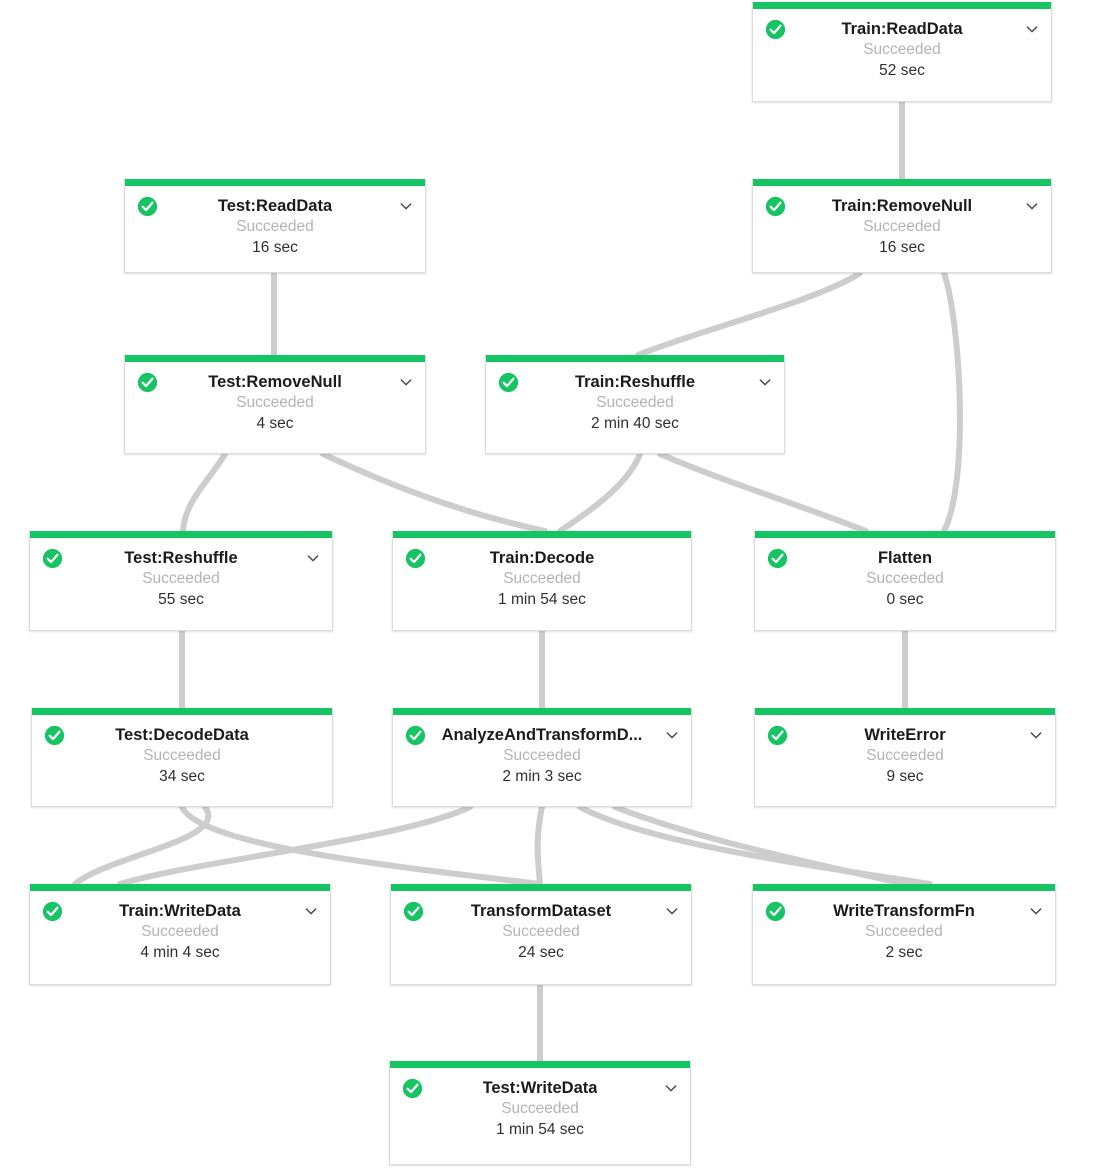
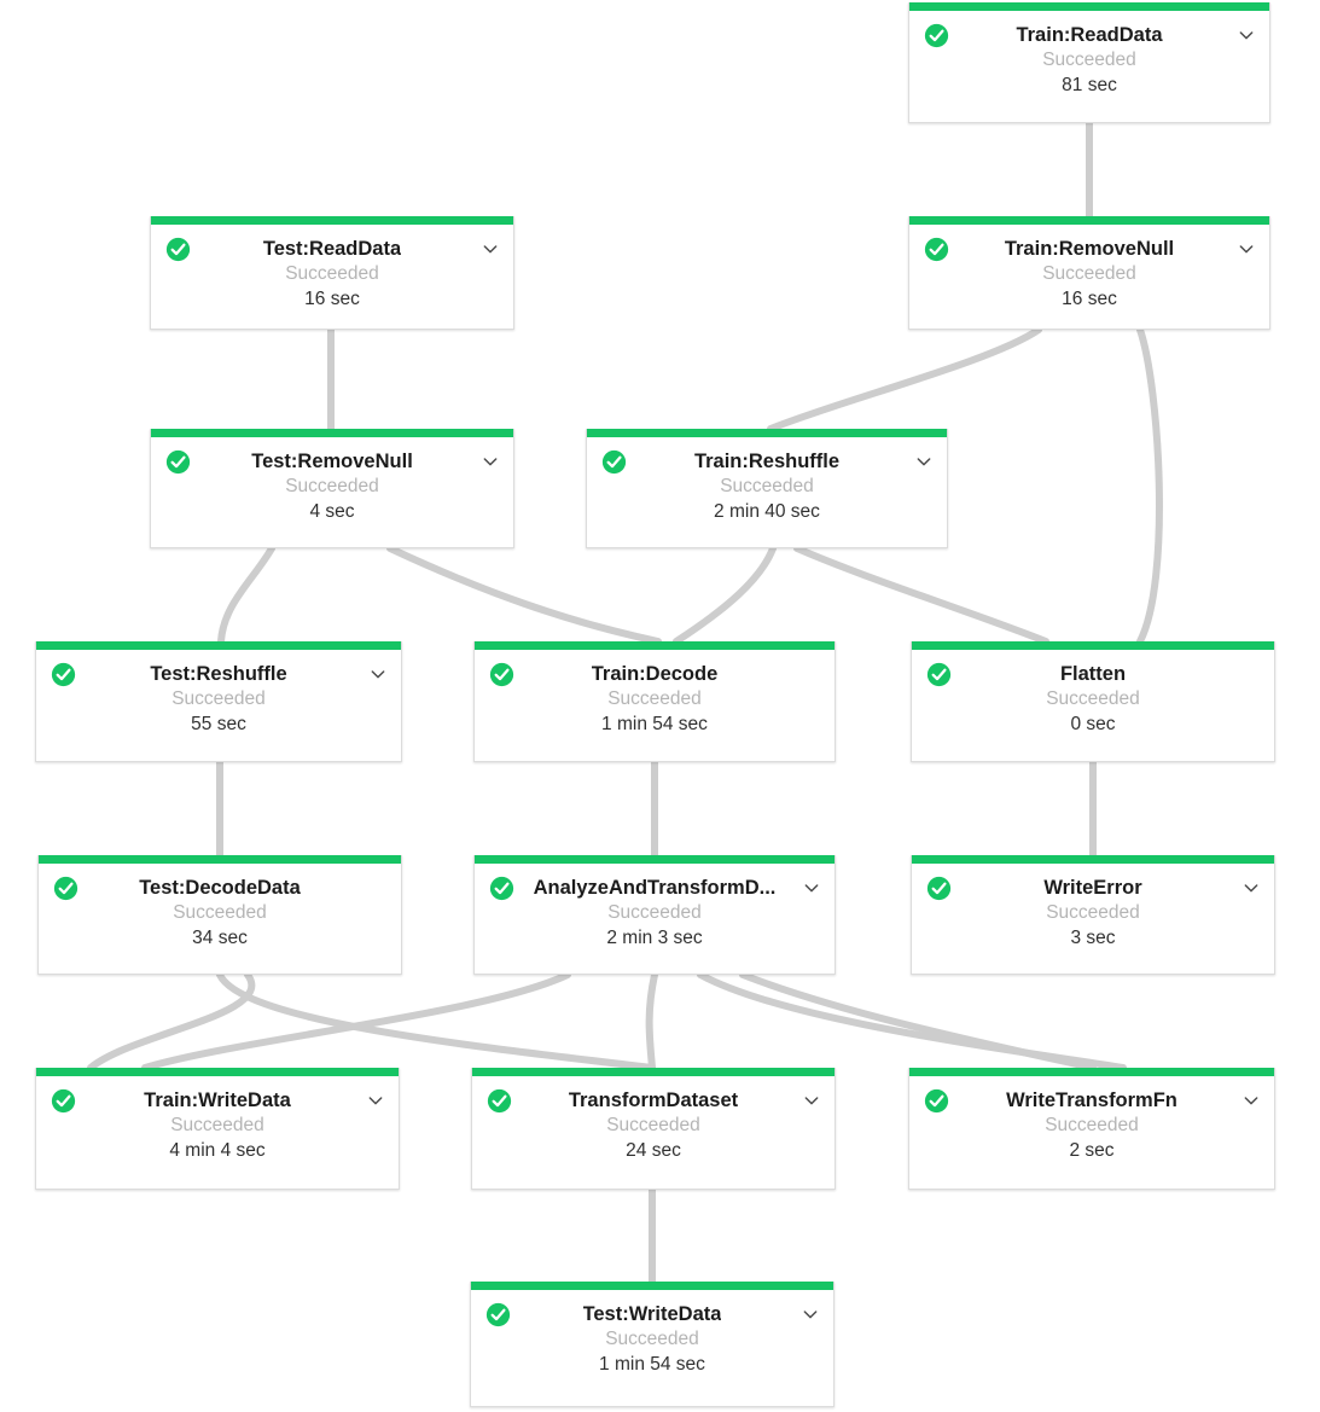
  Train:ReadData
  Succeeded
- 52 sec
+ 81 sec
  Test:ReadData
  Succeeded
  16 sec
  Train:RemoveNull
  Succeeded
  16 sec
  Test:RemoveNull
  Succeeded
  4 sec
  Train:Reshuffle
  Succeeded
  2 min 40 sec
  Test:Reshuffle
  Succeeded
  55 sec
  Train:Decode
  Succeeded
  1 min 54 sec
  Flatten
  Succeeded
  0 sec
  Test:DecodeData
  Succeeded
  34 sec
  AnalyzeAndTransformD...
  Succeeded
  2 min 3 sec
  WriteError
  Succeeded
- 9 sec
+ 3 sec
  Train:WriteData
  Succeeded
  4 min 4 sec
  TransformDataset
  Succeeded
  24 sec
  WriteTransformFn
  Succeeded
  2 sec
  Test:WriteData
  Succeeded
  1 min 54 sec
